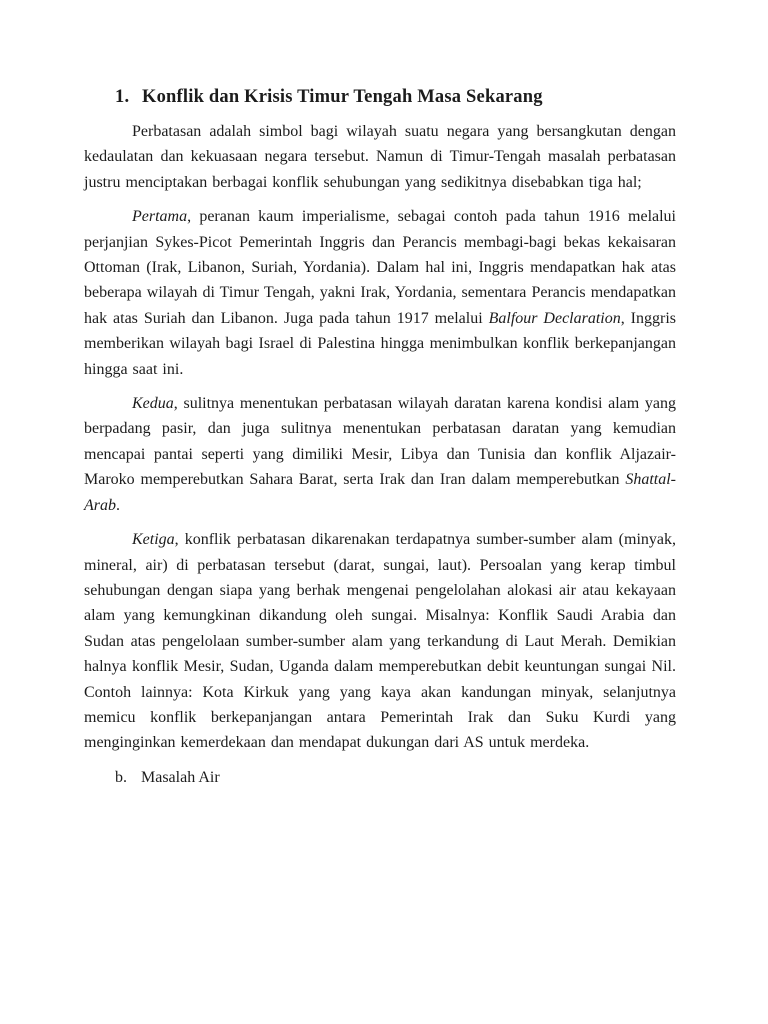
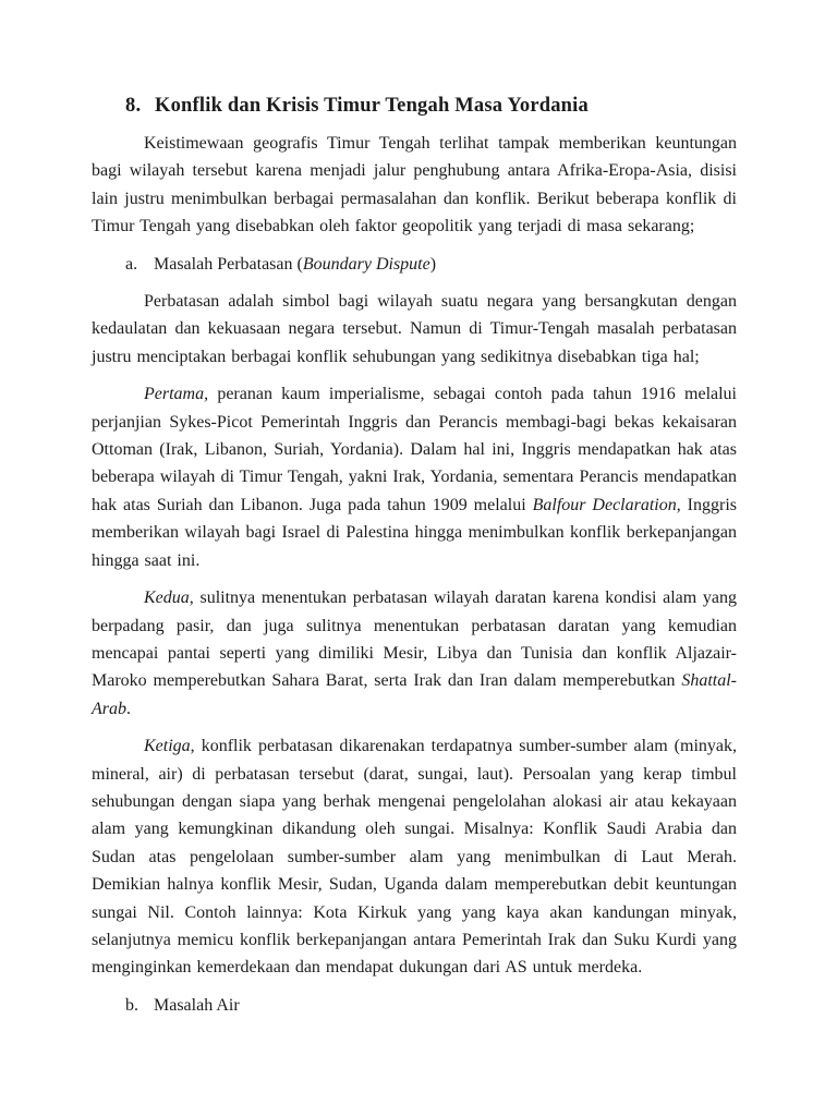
- 1.
+ 8.
- Konflik dan Krisis Timur Tengah Masa Sekarang
+ Konflik dan Krisis Timur Tengah Masa Yordania
+ Keistimewaan geografis Timur Tengah terlihat tampak memberikan keuntungan bagi wilayah tersebut karena menjadi jalur penghubung antara Afrika-Eropa-Asia, disisi lain justru menimbulkan berbagai permasalahan dan konflik. Berikut beberapa konflik di Timur Tengah yang disebabkan oleh faktor geopolitik yang terjadi di masa sekarang;
+ a.
+ Masalah Perbatasan (Boundary Dispute)
  Perbatasan adalah simbol bagi wilayah suatu negara yang bersangkutan dengan kedaulatan dan kekuasaan negara tersebut. Namun di Timur-Tengah masalah perbatasan justru menciptakan berbagai konflik sehubungan yang sedikitnya disebabkan tiga hal;
- Pertama, peranan kaum imperialisme, sebagai contoh pada tahun 1916 melalui perjanjian Sykes-Picot Pemerintah Inggris dan Perancis membagi-bagi bekas kekaisaran Ottoman (Irak, Libanon, Suriah, Yordania). Dalam hal ini, Inggris mendapatkan hak atas beberapa wilayah di Timur Tengah, yakni Irak, Yordania, sementara Perancis mendapatkan hak atas Suriah dan Libanon. Juga pada tahun 1917 melalui Balfour Declaration, Inggris memberikan wilayah bagi Israel di Palestina hingga menimbulkan konflik berkepanjangan hingga saat ini.
+ Pertama, peranan kaum imperialisme, sebagai contoh pada tahun 1916 melalui perjanjian Sykes-Picot Pemerintah Inggris dan Perancis membagi-bagi bekas kekaisaran Ottoman (Irak, Libanon, Suriah, Yordania). Dalam hal ini, Inggris mendapatkan hak atas beberapa wilayah di Timur Tengah, yakni Irak, Yordania, sementara Perancis mendapatkan hak atas Suriah dan Libanon. Juga pada tahun 1909 melalui Balfour Declaration, Inggris memberikan wilayah bagi Israel di Palestina hingga menimbulkan konflik berkepanjangan hingga saat ini.
  Kedua, sulitnya menentukan perbatasan wilayah daratan karena kondisi alam yang berpadang pasir, dan juga sulitnya menentukan perbatasan daratan yang kemudian mencapai pantai seperti yang dimiliki Mesir, Libya dan Tunisia dan konflik Aljazair-Maroko memperebutkan Sahara Barat, serta Irak dan Iran dalam memperebutkan Shattal-Arab.
- Ketiga, konflik perbatasan dikarenakan terdapatnya sumber-sumber alam (minyak, mineral, air) di perbatasan tersebut (darat, sungai, laut). Persoalan yang kerap timbul sehubungan dengan siapa yang berhak mengenai pengelolahan alokasi air atau kekayaan alam yang kemungkinan dikandung oleh sungai. Misalnya: Konflik Saudi Arabia dan Sudan atas pengelolaan sumber-sumber alam yang terkandung di Laut Merah. Demikian halnya konflik Mesir, Sudan, Uganda dalam memperebutkan debit keuntungan sungai Nil. Contoh lainnya: Kota Kirkuk yang yang kaya akan kandungan minyak, selanjutnya memicu konflik berkepanjangan antara Pemerintah Irak dan Suku Kurdi yang menginginkan kemerdekaan dan mendapat dukungan dari AS untuk merdeka.
+ Ketiga, konflik perbatasan dikarenakan terdapatnya sumber-sumber alam (minyak, mineral, air) di perbatasan tersebut (darat, sungai, laut). Persoalan yang kerap timbul sehubungan dengan siapa yang berhak mengenai pengelolahan alokasi air atau kekayaan alam yang kemungkinan dikandung oleh sungai. Misalnya: Konflik Saudi Arabia dan Sudan atas pengelolaan sumber-sumber alam yang menimbulkan di Laut Merah. Demikian halnya konflik Mesir, Sudan, Uganda dalam memperebutkan debit keuntungan sungai Nil. Contoh lainnya: Kota Kirkuk yang yang kaya akan kandungan minyak, selanjutnya memicu konflik berkepanjangan antara Pemerintah Irak dan Suku Kurdi yang menginginkan kemerdekaan dan mendapat dukungan dari AS untuk merdeka.
  b.
  Masalah Air
